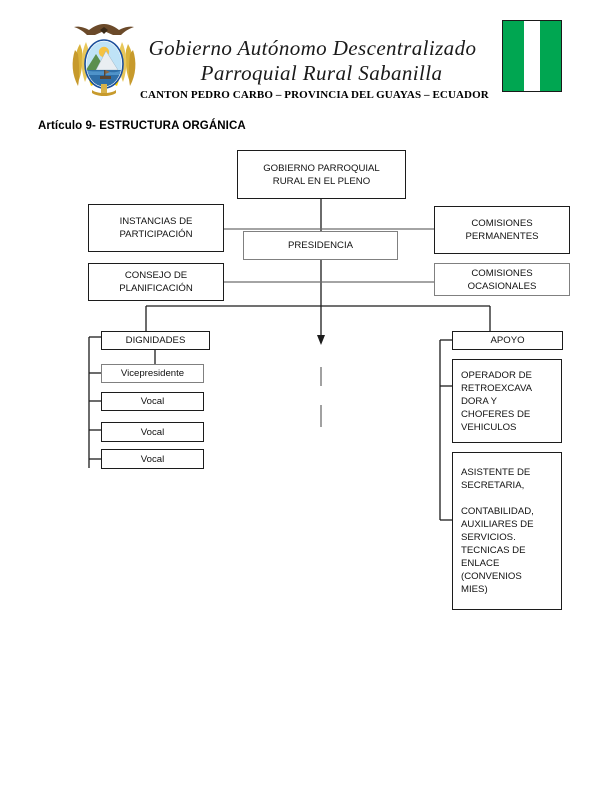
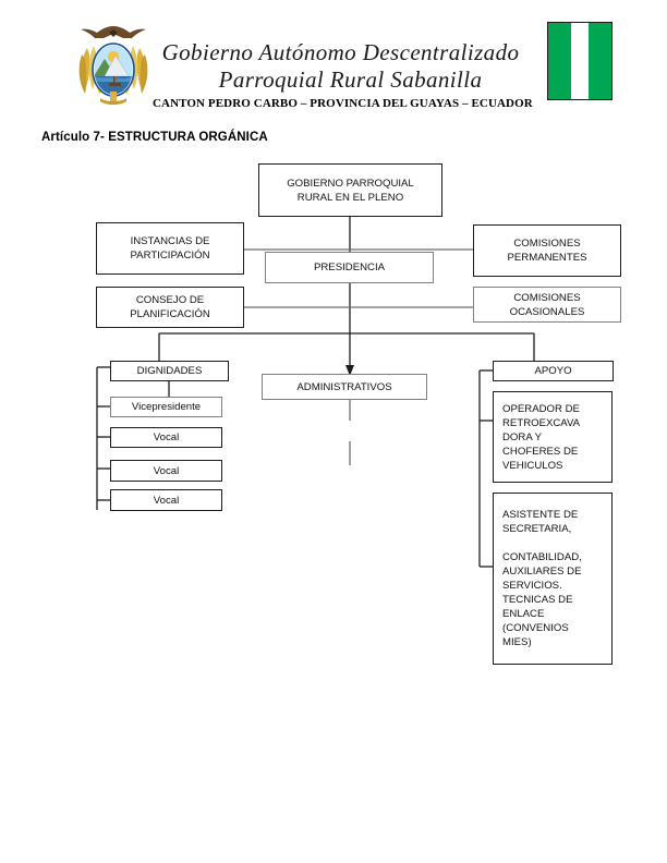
  Gobierno Autónomo Descentralizado
  Parroquial Rural Sabanilla
  CANTON PEDRO CARBO – PROVINCIA DEL GUAYAS – ECUADOR
- Artículo 9- ESTRUCTURA ORGÁNICA
+ Artículo 7- ESTRUCTURA ORGÁNICA
  GOBIERNO PARROQUIAL
  RURAL EN EL PLENO
  INSTANCIAS DE
  PARTICIPACIÓN
  COMISIONES
  PERMANENTES
  PRESIDENCIA
  CONSEJO DE
  PLANIFICACIÓN
  COMISIONES
  OCASIONALES
  DIGNIDADES
  Vicepresidente
  Vocal
  Vocal
  Vocal
+ ADMINISTRATIVOS
  APOYO
  OPERADOR DE
  RETROEXCAVA
  DORA Y
  CHOFERES DE
  VEHICULOS
  ASISTENTE DE
  SECRETARIA,
  CONTABILIDAD,
  AUXILIARES DE
  SERVICIOS.
  TECNICAS DE
  ENLACE
  (CONVENIOS
  MIES)
